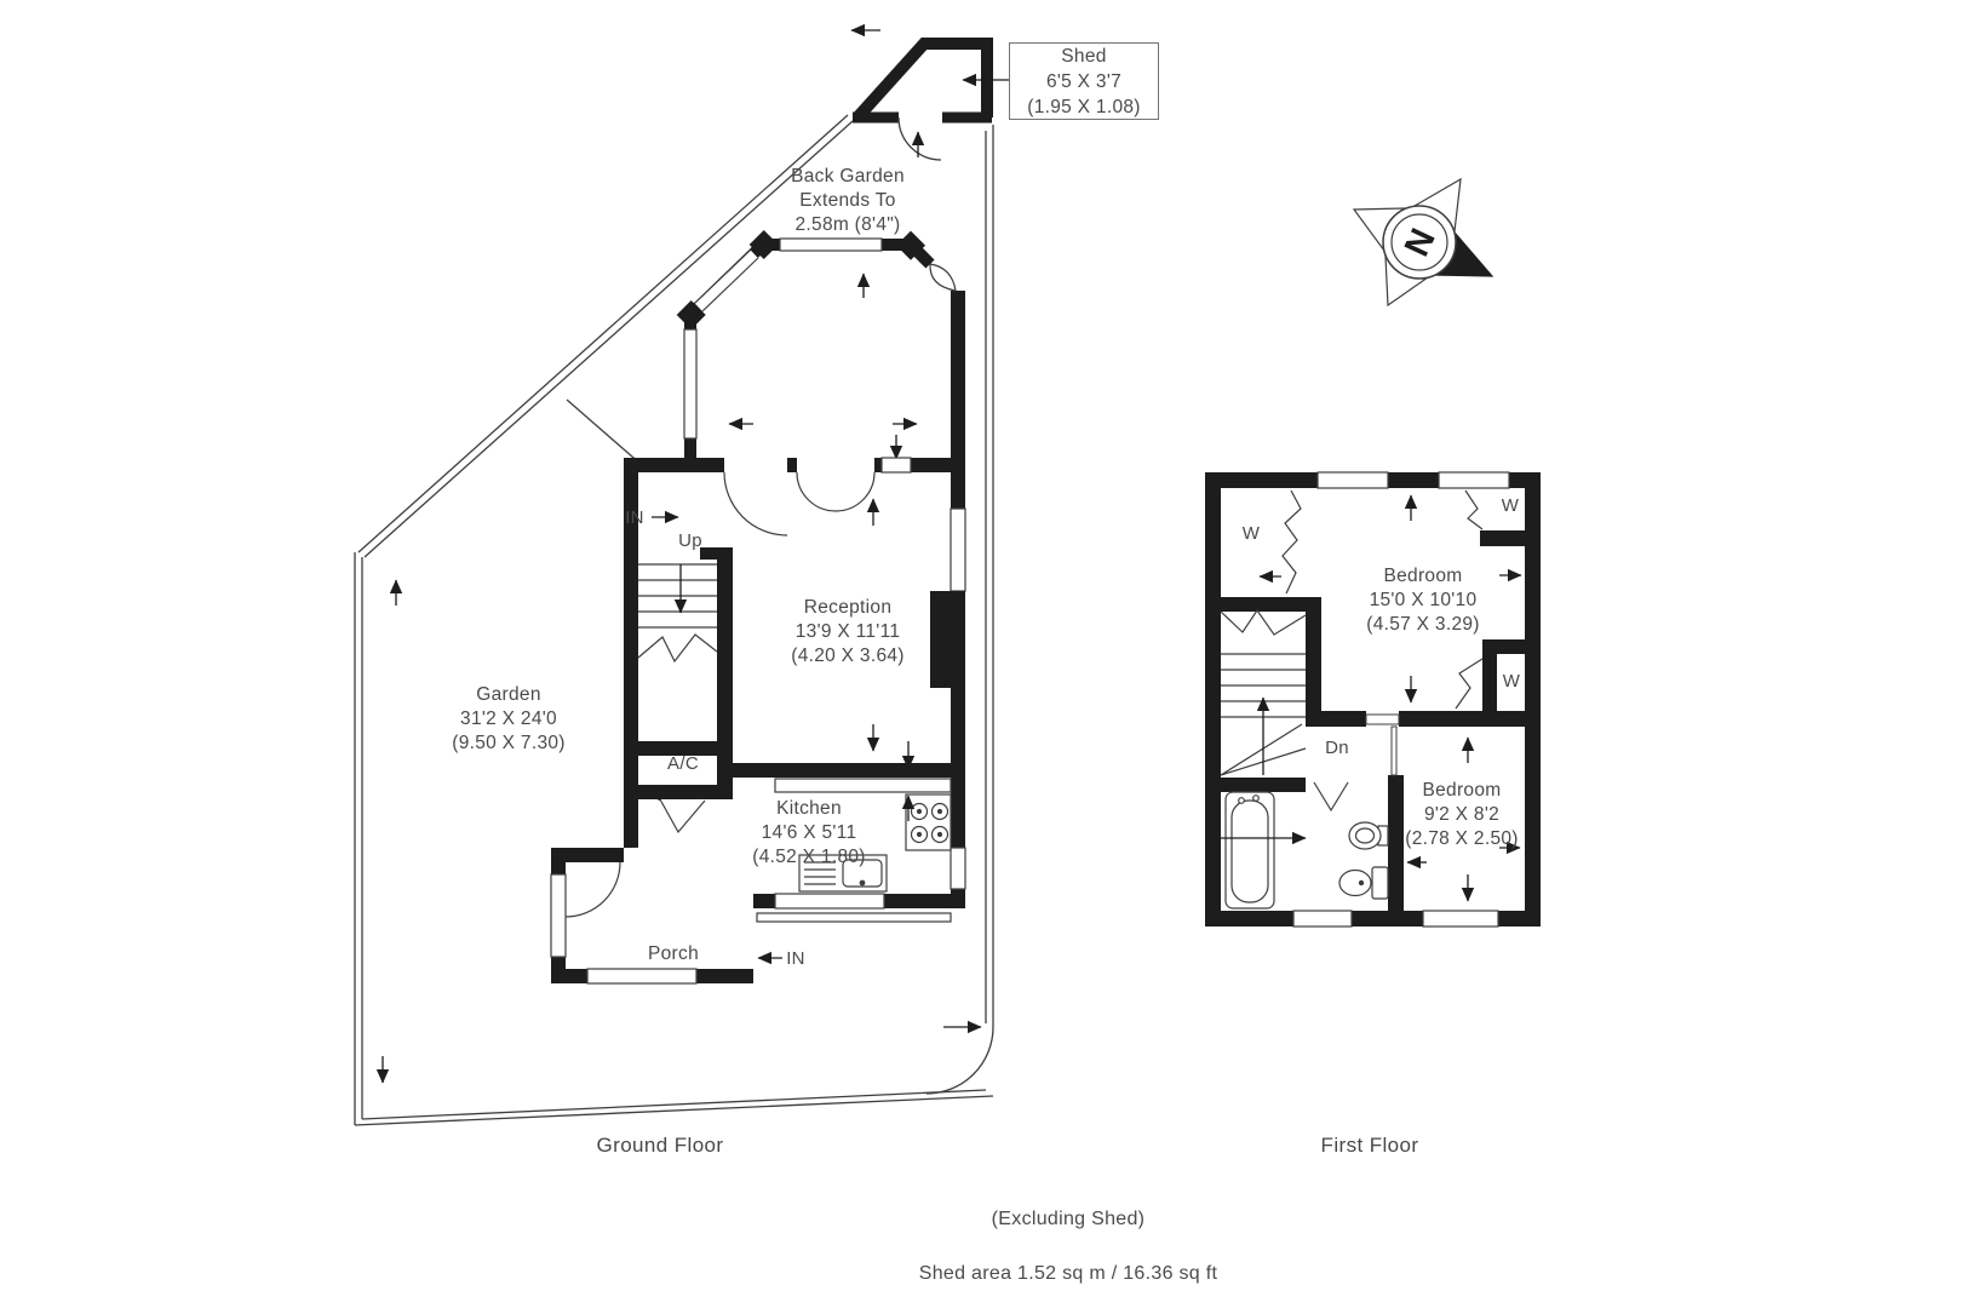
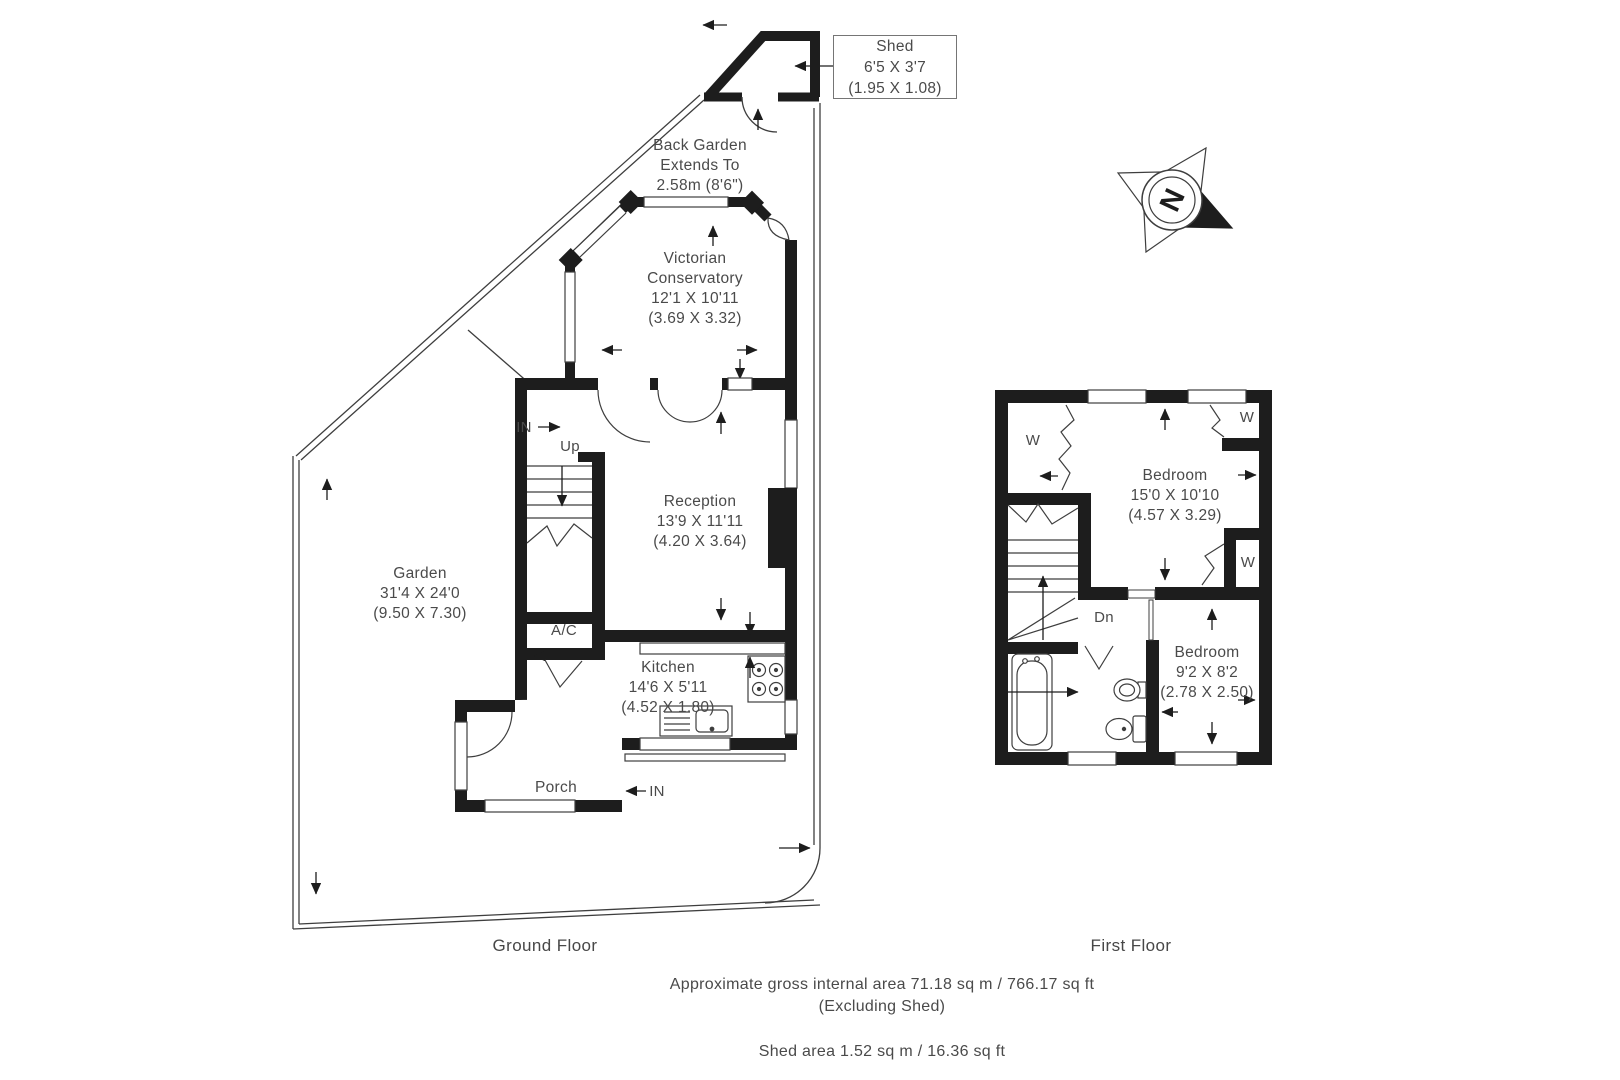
  Back Garden
  Extends To
- 2.58m (8'4")
+ 2.58m (8'6")
  Shed
  6'5 X 3'7
  (1.95 X 1.08)
+ Victorian
+ Conservatory
+ 12'1 X 10'11
+ (3.69 X 3.32)
  Reception
  13'9 X 11'11
  (4.20 X 3.64)
  Garden
- 31'2 X 24'0
+ 31'4 X 24'0
  (9.50 X 7.30)
  Kitchen
  14'6 X 5'11
  (4.52 X 1.80)
  Up
  IN
  A/C
  Porch
  IN
  Bedroom
  15'0 X 10'10
  (4.57 X 3.29)
  Bedroom
  9'2 X 8'2
  (2.78 X 2.50)
  Dn
  W
  W
  W
  Ground Floor
  First Floor
+ Approximate gross internal area 71.18 sq m / 766.17 sq ft
  (Excluding Shed)
  Shed area 1.52 sq m / 16.36 sq ft
